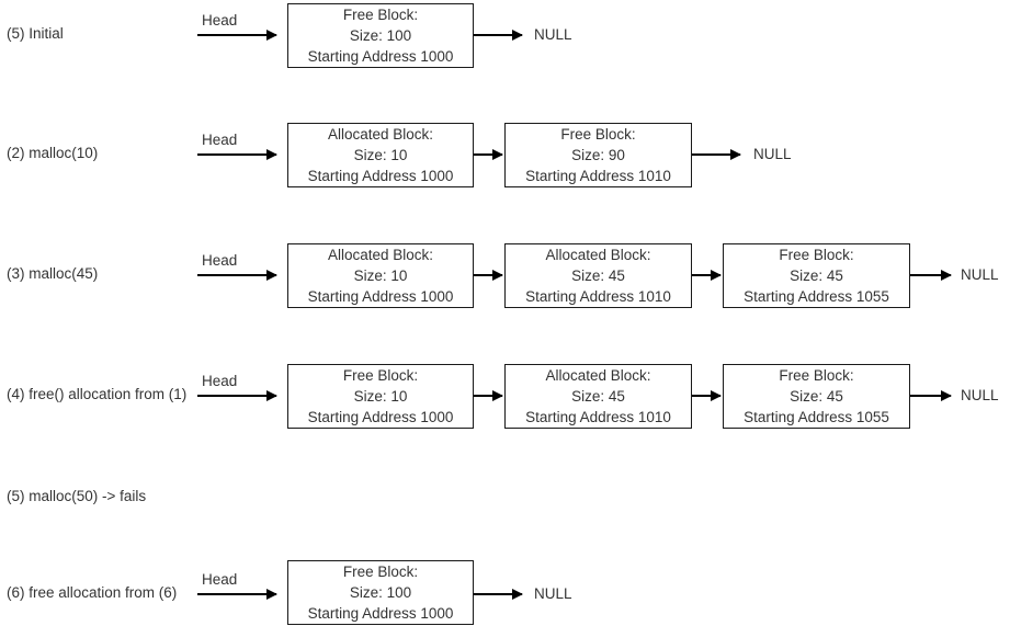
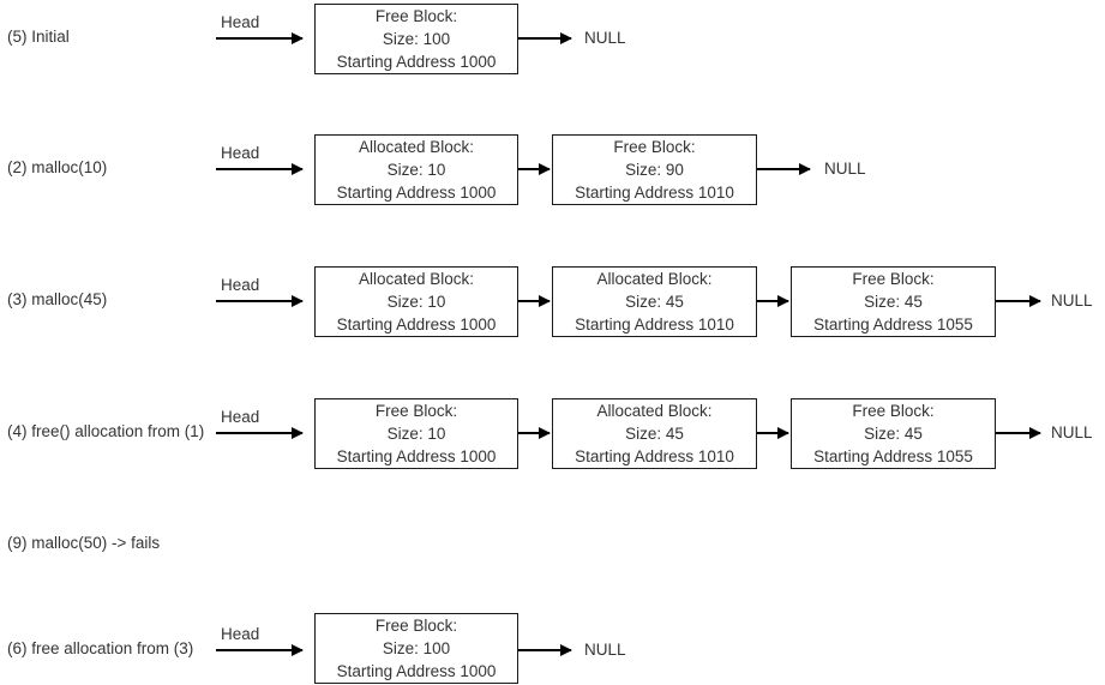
  (5) Initial
  Head
  Free Block:
  Size: 100
  Starting Address 1000
  NULL
  (2) malloc(10)
  Head
  Allocated Block:
  Size: 10
  Starting Address 1000
  Free Block:
  Size: 90
  Starting Address 1010
  NULL
  (3) malloc(45)
  Head
  Allocated Block:
  Size: 10
  Starting Address 1000
  Allocated Block:
  Size: 45
  Starting Address 1010
  Free Block:
  Size: 45
  Starting Address 1055
  NULL
  (4) free() allocation from (1)
  Head
  Free Block:
  Size: 10
  Starting Address 1000
  Allocated Block:
  Size: 45
  Starting Address 1010
  Free Block:
  Size: 45
  Starting Address 1055
  NULL
- (5) malloc(50) -> fails
+ (9) malloc(50) -> fails
- (6) free allocation from (6)
+ (6) free allocation from (3)
  Head
  Free Block:
  Size: 100
  Starting Address 1000
  NULL
